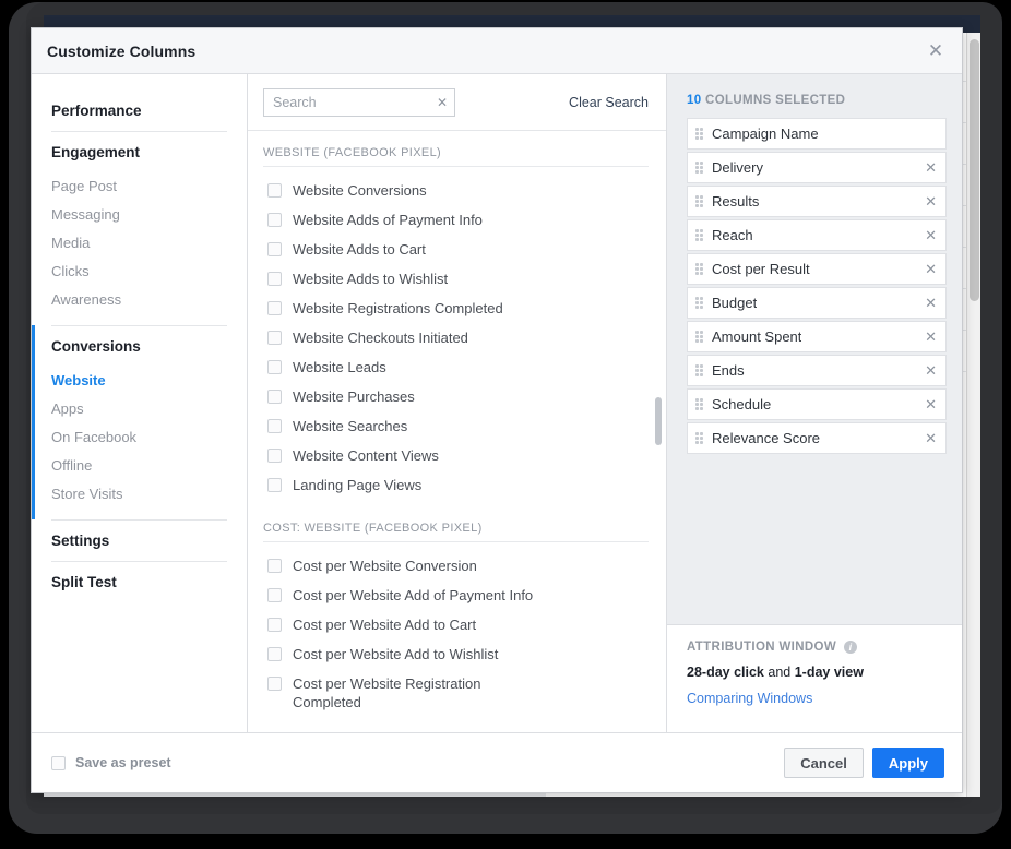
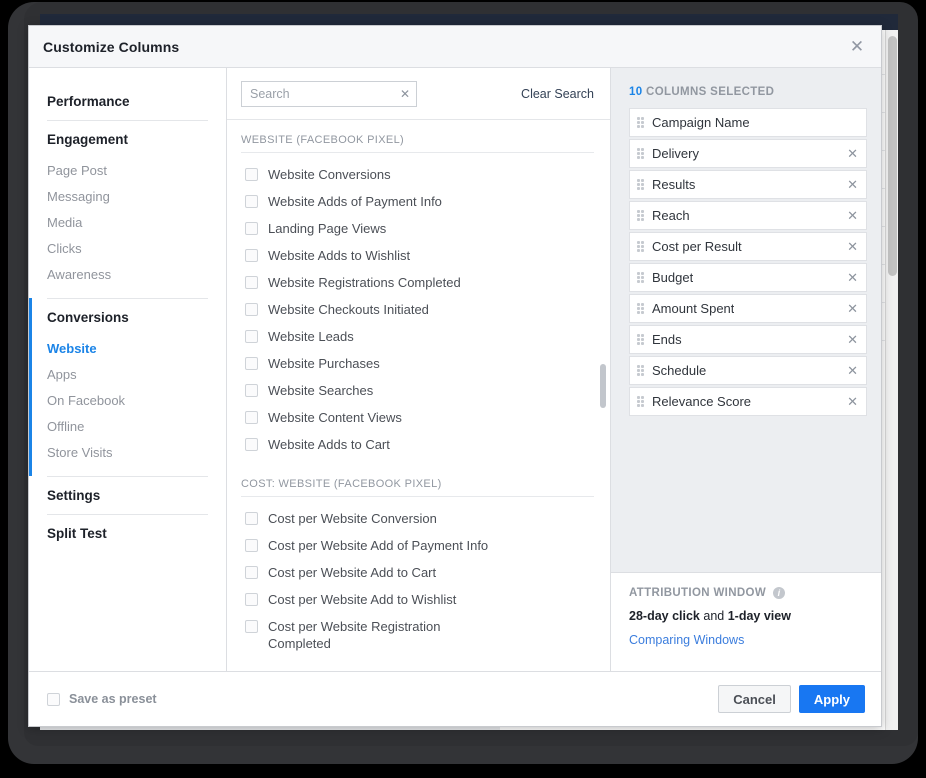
  Customize Columns
  ✕
  Performance
  Engagement
  Page Post
  Messaging
  Media
  Clicks
  Awareness
  Conversions
  Website
  Apps
  On Facebook
  Offline
  Store Visits
  Settings
  Split Test
  Search
  ✕
  Clear Search
  WEBSITE (FACEBOOK PIXEL)
  Website Conversions
  Website Adds of Payment Info
- Website Adds to Cart
+ Landing Page Views
  Website Adds to Wishlist
  Website Registrations Completed
  Website Checkouts Initiated
  Website Leads
  Website Purchases
  Website Searches
  Website Content Views
- Landing Page Views
+ Website Adds to Cart
  COST: WEBSITE (FACEBOOK PIXEL)
  Cost per Website Conversion
  Cost per Website Add of Payment Info
  Cost per Website Add to Cart
  Cost per Website Add to Wishlist
  Cost per Website Registration Completed
  10 COLUMNS SELECTED
  Campaign Name
  Delivery
  ✕
  Results
  ✕
  Reach
  ✕
  Cost per Result
  ✕
  Budget
  ✕
  Amount Spent
  ✕
  Ends
  ✕
  Schedule
  ✕
  Relevance Score
  ✕
  ATTRIBUTION WINDOW
  i
  28-day click and 1-day view
  Comparing Windows
  Save as preset
  Cancel
  Apply
